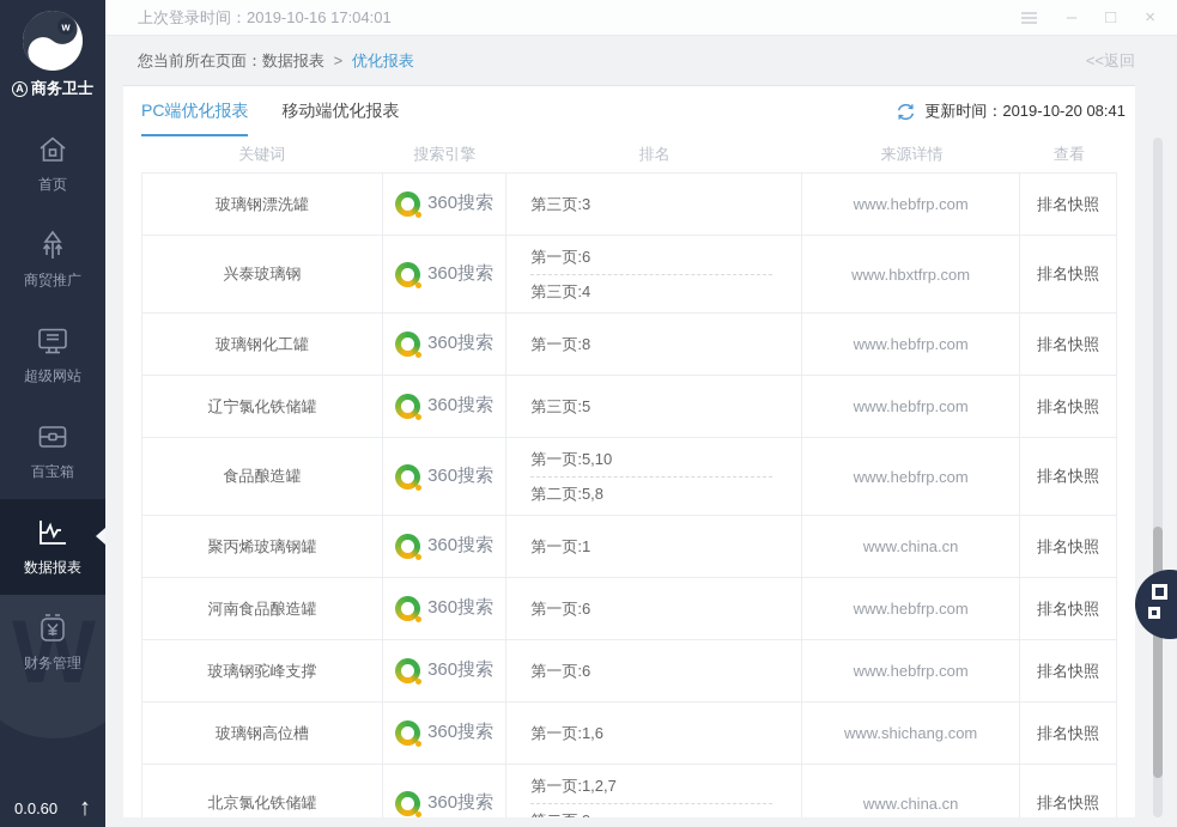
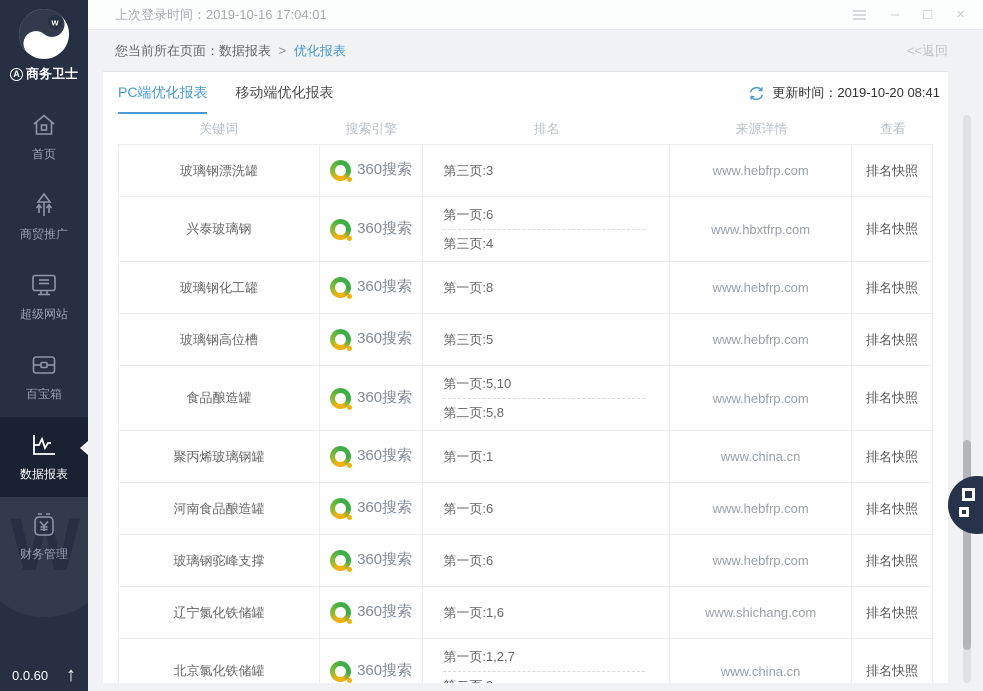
  w
  A
  商务卫士
  首页
  商贸推广
  超级网站
  百宝箱
  数据报表
  财务管理
  W
  0.0.60
  ↑
  上次登录时间：2019-10-16 17:04:01
  –
  □
  ×
  您当前所在页面：数据报表 > 优化报表
  <<返回
  PC端优化报表
  移动端优化报表
  更新时间：2019-10-20 08:41
  关键词
  搜索引擎
  排名
  来源详情
  查看
  玻璃钢漂洗罐
  360搜索
  第三页:3
  www.hebfrp.com
  排名快照
  兴泰玻璃钢
  360搜索
  第一页:6
  第三页:4
  www.hbxtfrp.com
  排名快照
  玻璃钢化工罐
  360搜索
  第一页:8
  www.hebfrp.com
  排名快照
- 辽宁氯化铁储罐
+ 玻璃钢高位槽
  360搜索
  第三页:5
  www.hebfrp.com
  排名快照
  食品酿造罐
  360搜索
  第一页:5,10
  第二页:5,8
  www.hebfrp.com
  排名快照
  聚丙烯玻璃钢罐
  360搜索
  第一页:1
  www.china.cn
  排名快照
  河南食品酿造罐
  360搜索
  第一页:6
  www.hebfrp.com
  排名快照
  玻璃钢驼峰支撑
  360搜索
  第一页:6
  www.hebfrp.com
  排名快照
- 玻璃钢高位槽
+ 辽宁氯化铁储罐
  360搜索
  第一页:1,6
  www.shichang.com
  排名快照
  北京氯化铁储罐
  360搜索
  第一页:1,2,7
  www.china.cn
  排名快照
